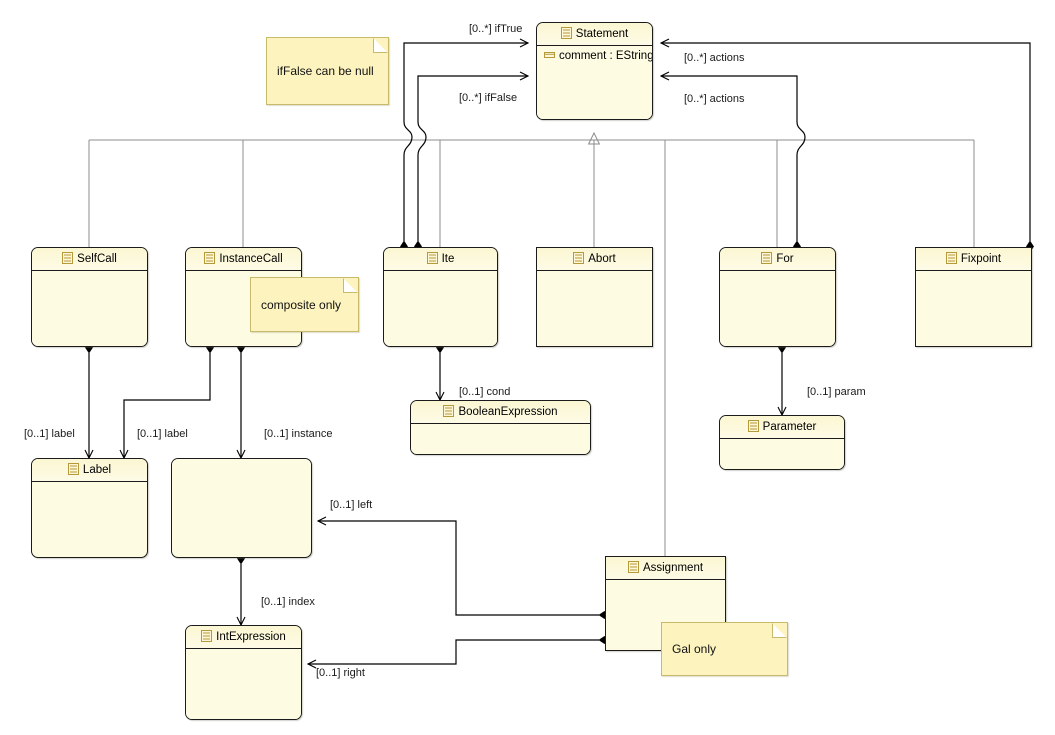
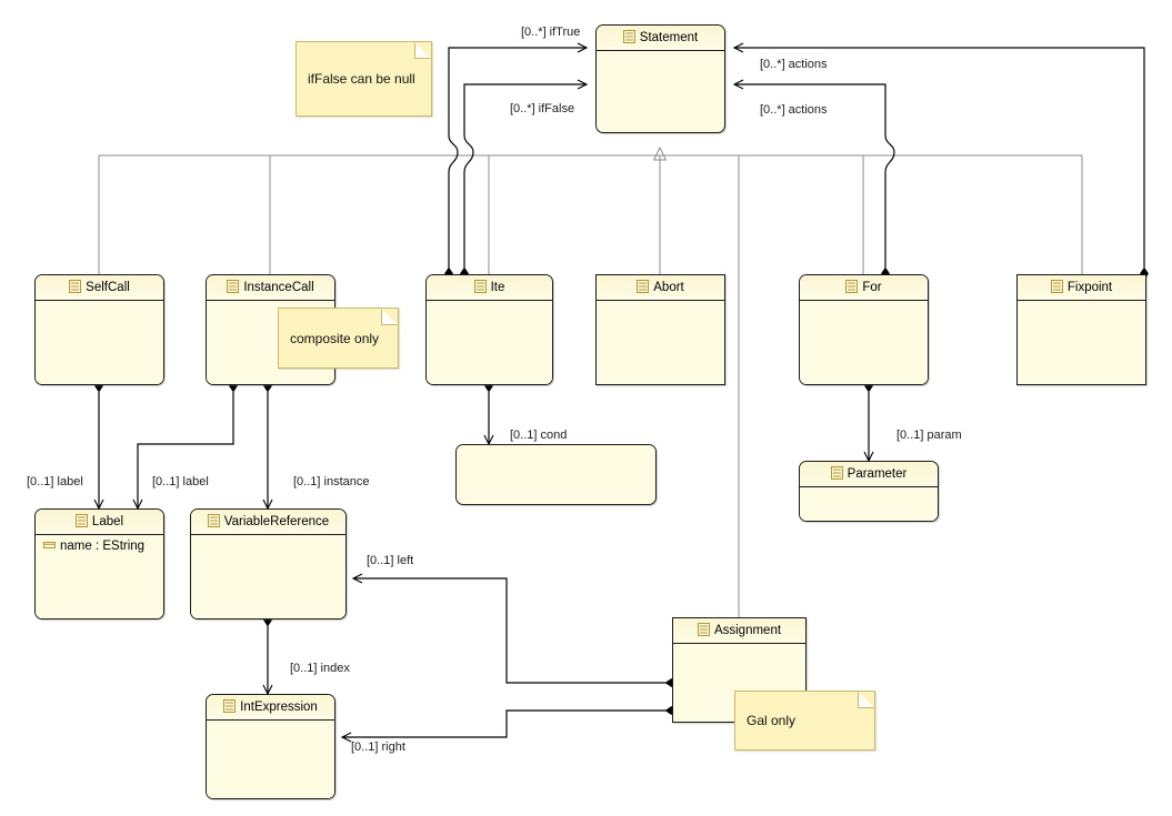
  Statement
- comment : EString
  SelfCall
  InstanceCall
  Ite
  Abort
  For
  Fixpoint
- BooleanExpression
  Parameter
  Label
+ name : EString
+ VariableReference
  Assignment
  IntExpression
  ifFalse can be null
  composite only
  Gal only
  [0..*] ifTrue
  [0..*] ifFalse
  [0..*] actions
  [0..*] actions
  [0..1] cond
  [0..1] param
  [0..1] label
  [0..1] label
  [0..1] instance
  [0..1] left
  [0..1] index
  [0..1] right
